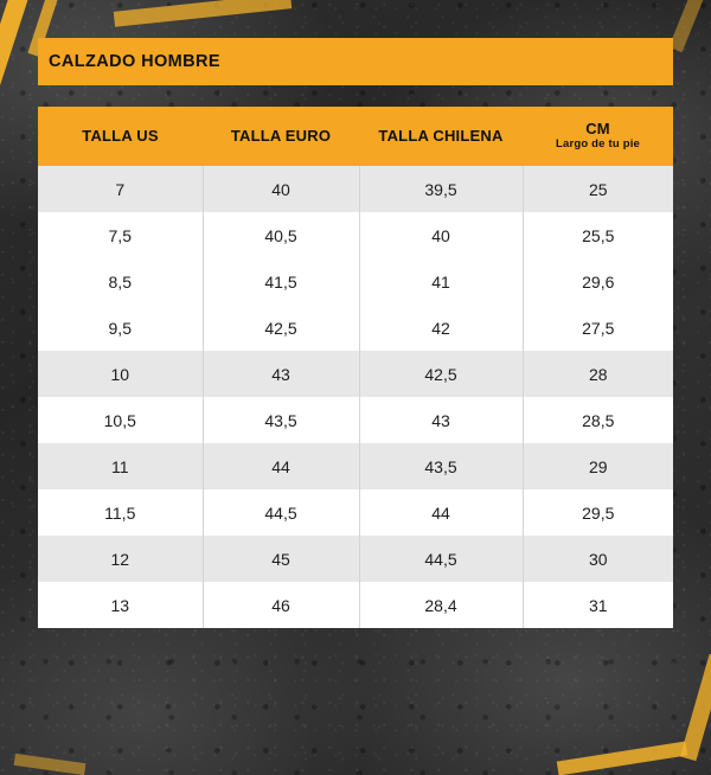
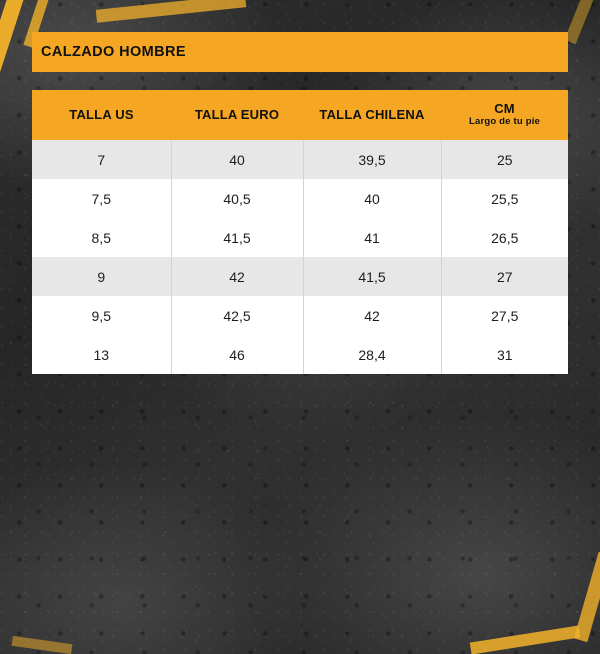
  CALZADO HOMBRE
  TALLA US	TALLA EURO	TALLA CHILENA	CM Largo de tu pie
  7	40	39,5	25
  7,5	40,5	40	25,5
- 8,5	41,5	41	29,6
+ 8,5	41,5	41	26,5
+ 9	42	41,5	27
  9,5	42,5	42	27,5
- 10	43	42,5	28
- 10,5	43,5	43	28,5
- 11	44	43,5	29
- 11,5	44,5	44	29,5
- 12	45	44,5	30
  13	46	28,4	31
